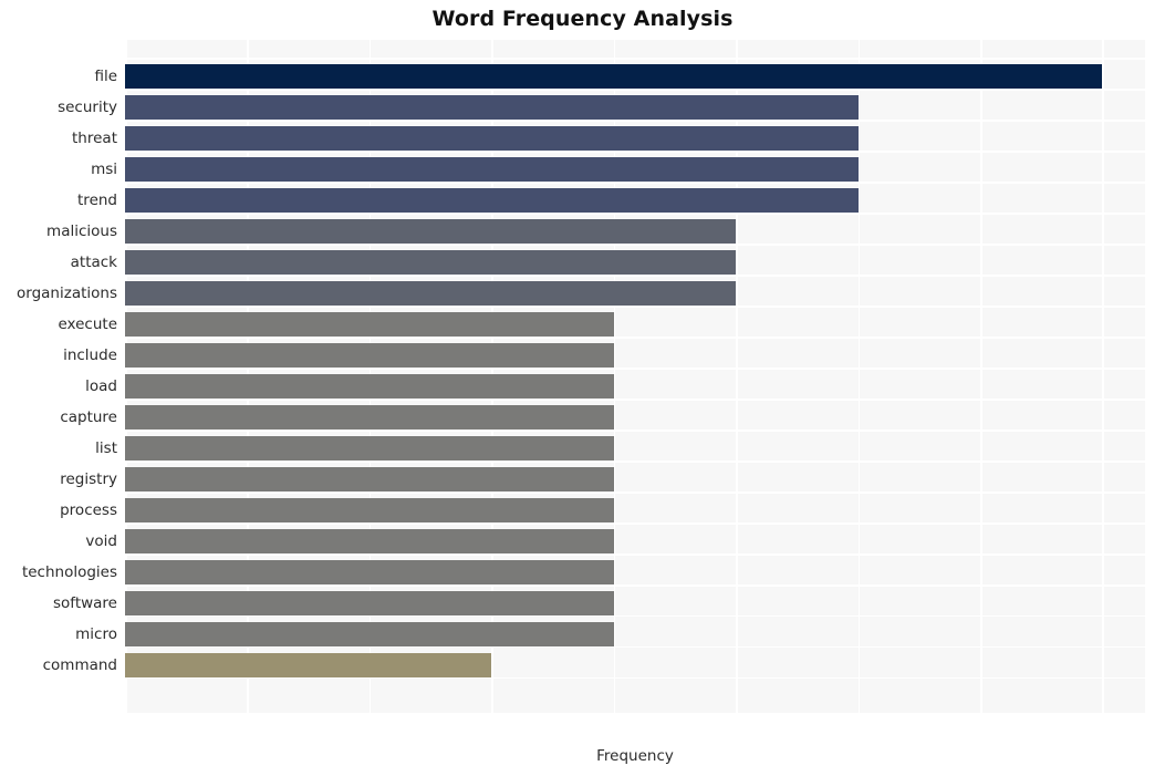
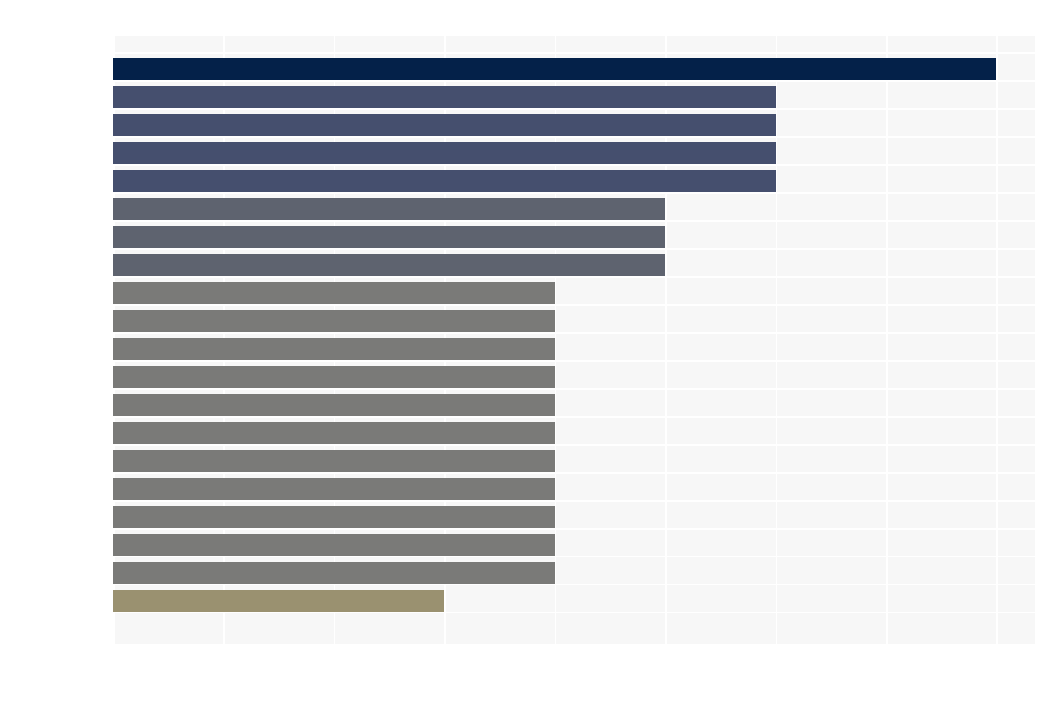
- Word Frequency Analysis
- file
- security
- threat
- msi
- trend
- malicious
- attack
- organizations
- execute
- include
- load
- capture
- list
- registry
- process
- void
- technologies
- software
- micro
- command
- Frequency
